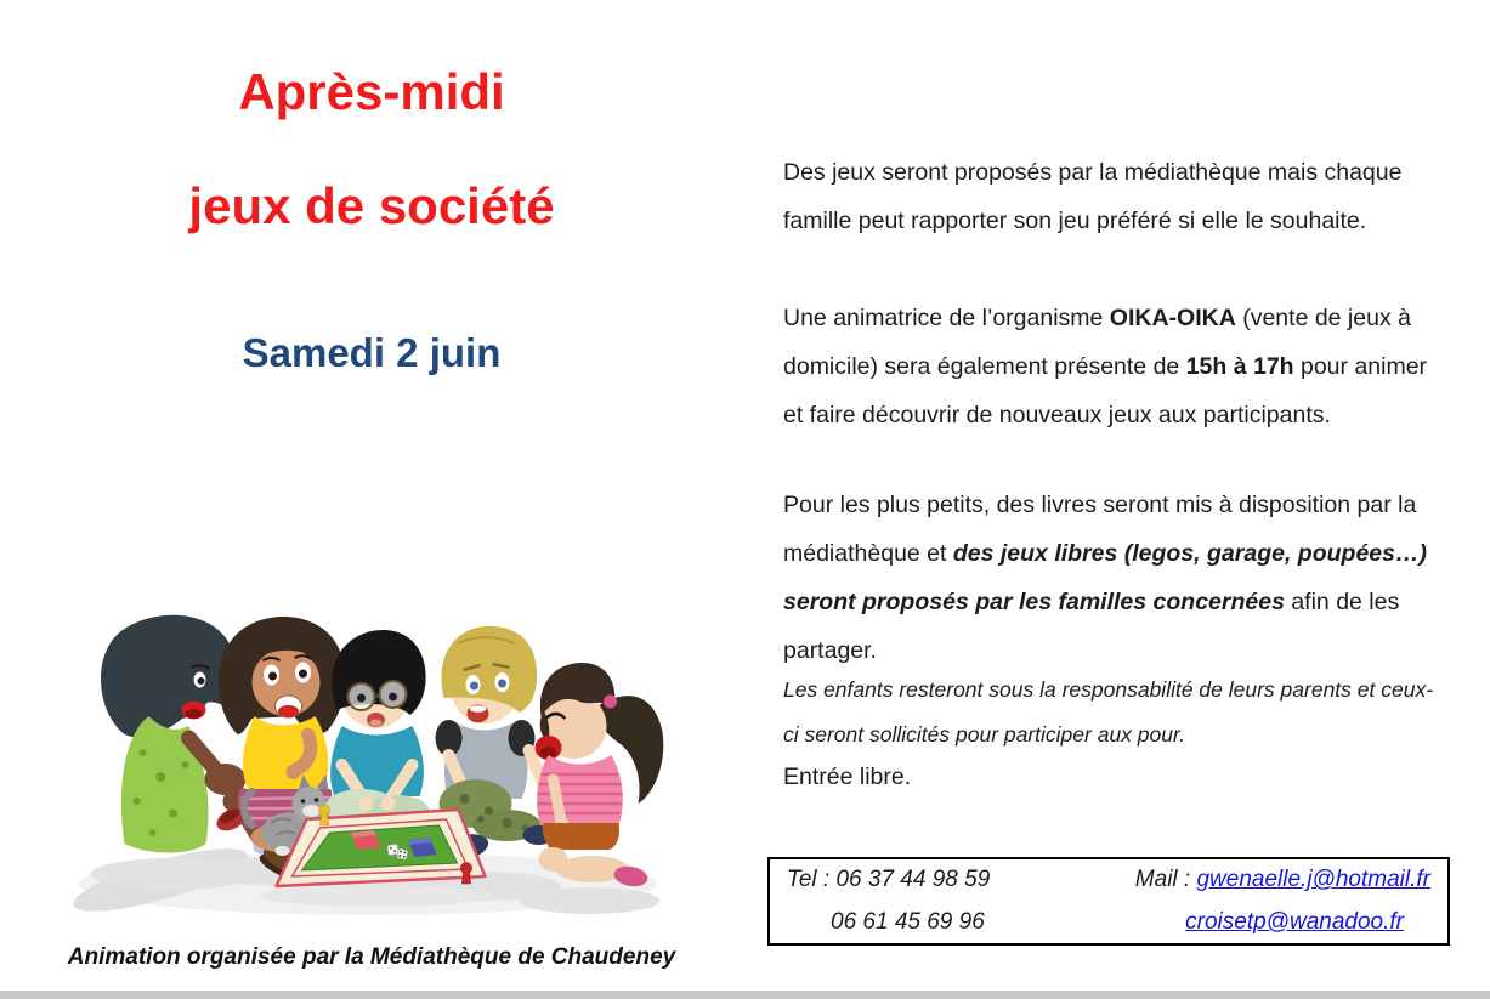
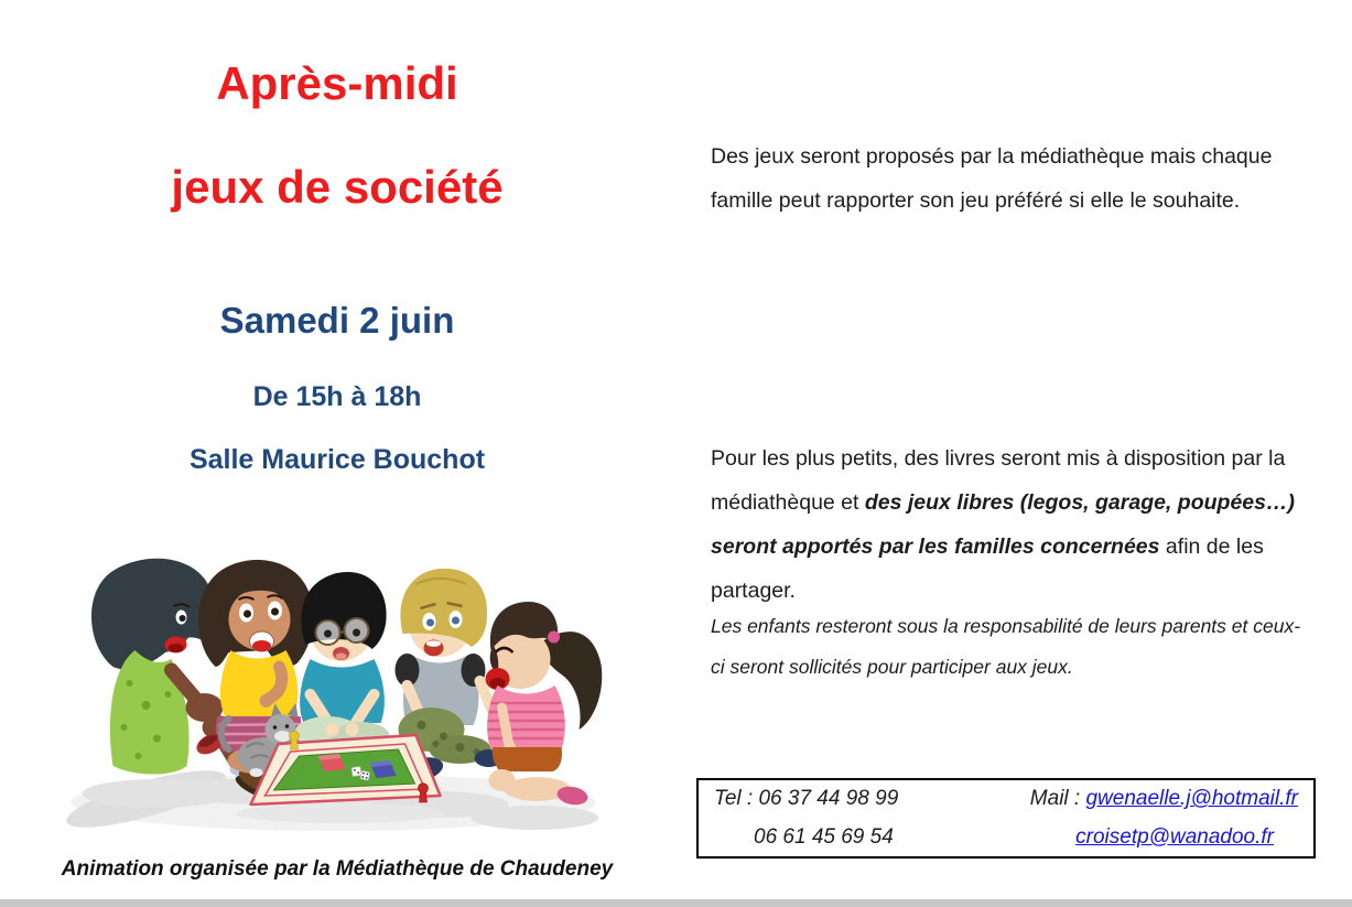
  Après-midi
  jeux de société
  Samedi 2 juin
+ De 15h à 18h
+ Salle Maurice Bouchot
  Animation organisée par la Médiathèque de Chaudeney
  Des jeux seront proposés par la médiathèque mais chaque famille peut rapporter son jeu préféré si elle le souhaite.
- Une animatrice de l’organisme OIKA-OIKA (vente de jeux à domicile) sera également présente de 15h à 17h pour animer et faire découvrir de nouveaux jeux aux participants.
- Pour les plus petits, des livres seront mis à disposition par la médiathèque et des jeux libres (legos, garage, poupées…) seront proposés par les familles concernées afin de les partager.
+ Pour les plus petits, des livres seront mis à disposition par la médiathèque et des jeux libres (legos, garage, poupées…) seront apportés par les familles concernées afin de les partager.
- Les enfants resteront sous la responsabilité de leurs parents et ceux-ci seront sollicités pour participer aux pour.
+ Les enfants resteront sous la responsabilité de leurs parents et ceux-ci seront sollicités pour participer aux jeux.
- Entrée libre.
- Tel : 06 37 44 98 59
+ Tel : 06 37 44 98 99
  Mail : gwenaelle.j@hotmail.fr
- 06 61 45 69 96
+ 06 61 45 69 54
  croisetp@wanadoo.fr
